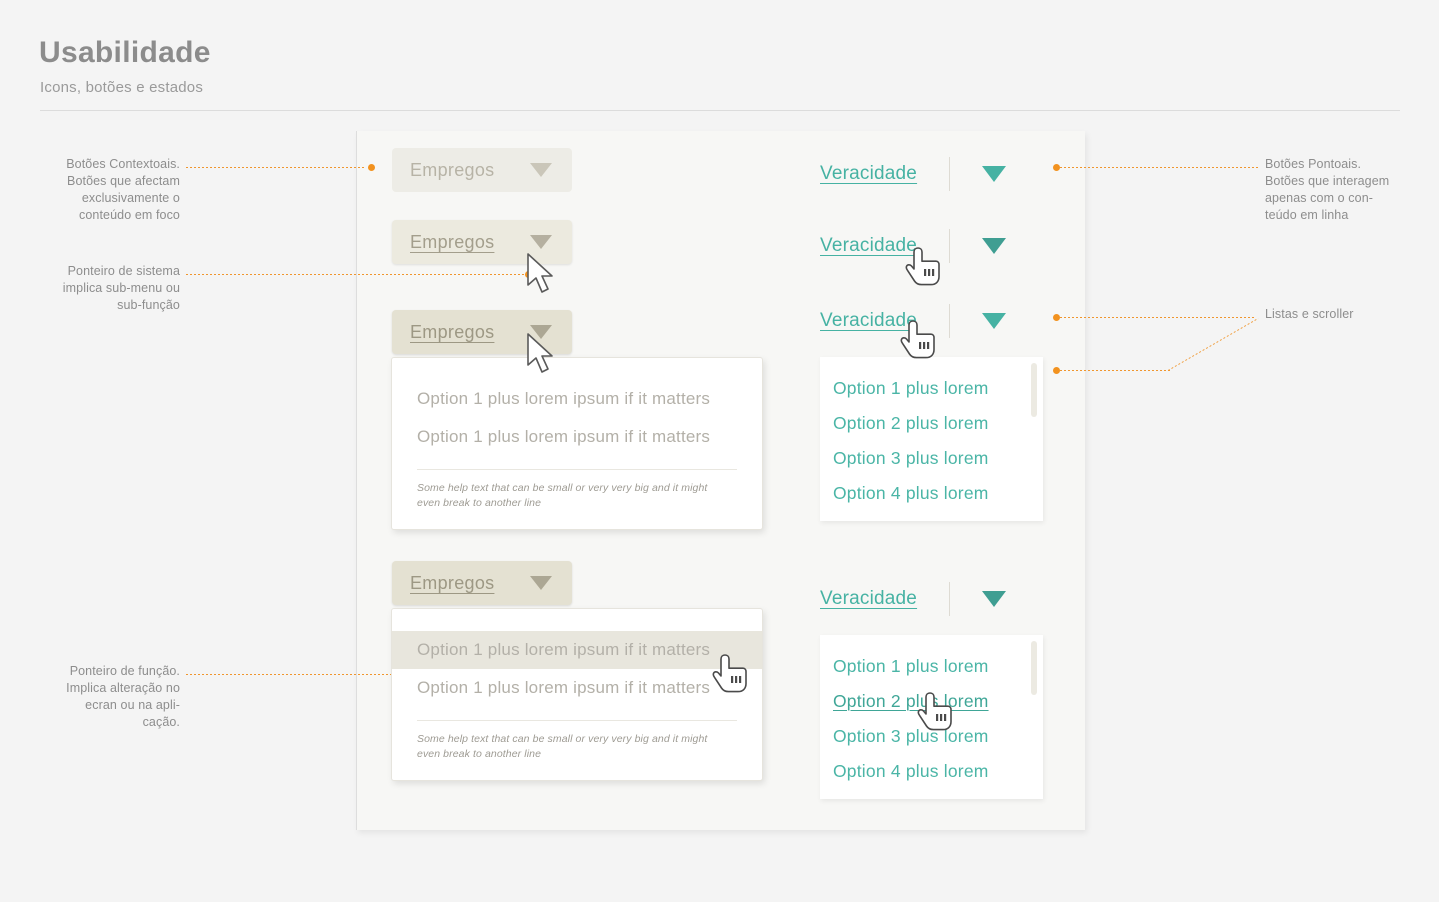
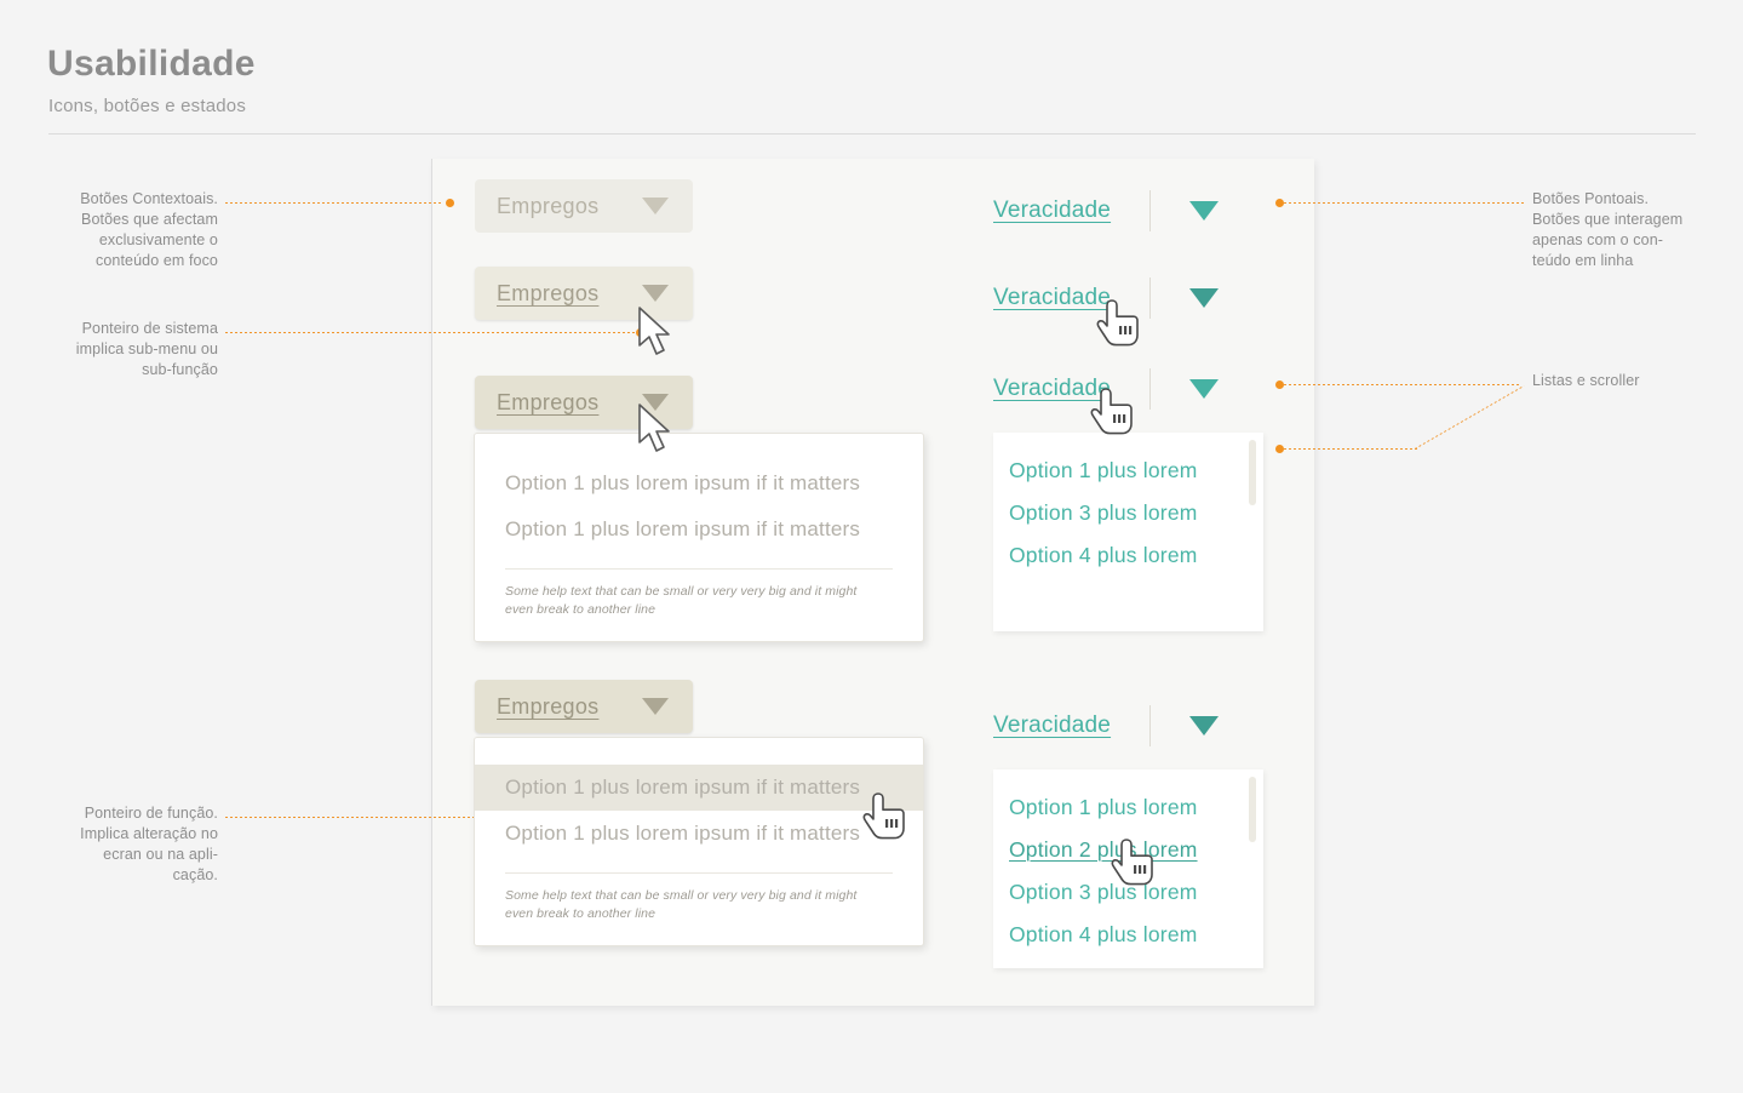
  Usabilidade
  Icons, botões e estados
  Botões Contextoais.
  Botões que afectam
  exclusivamente o
  conteúdo em foco
  Ponteiro de sistema
  implica sub-menu ou
  sub-função
  Ponteiro de função.
  Implica alteração no
  ecran ou na apli-
  cação.
  Botões Pontoais.
  Botões que interagem
  apenas com o con-
  teúdo em linha
  Listas e scroller
  Empregos
  Empregos
  Empregos
  Empregos
  Option 1 plus lorem ipsum if it matters
  Option 1 plus lorem ipsum if it matters
  Some help text that can be small or very very big and it might even break to another line
  Option 1 plus lorem ipsum if it matters
  Option 1 plus lorem ipsum if it matters
  Some help text that can be small or very very big and it might even break to another line
  Veracidade
  Veracidade
  Veracidad
  Veracidade
  Option 1 plus lorem
- Option 2 plus lorem
  Option 3 plus lorem
  Option 4 plus lorem
  Option 1 plus lorem
  Option 2 plu lorem
  Option 3 plus lorem
  Option 4 plus lorem
